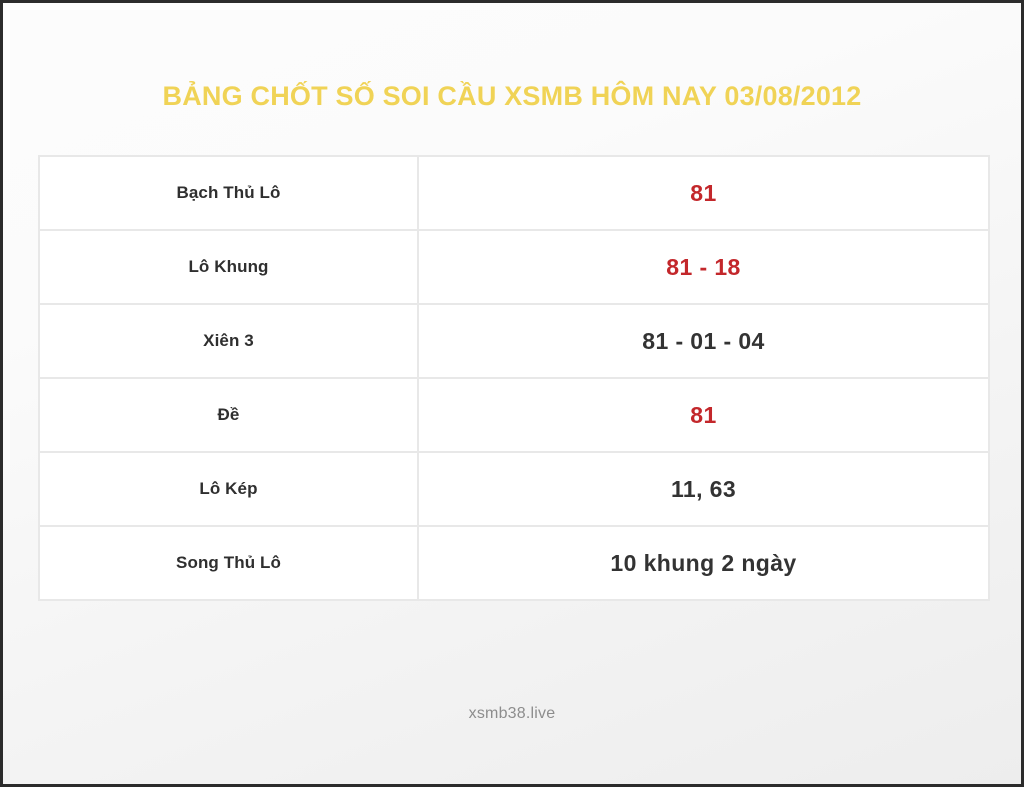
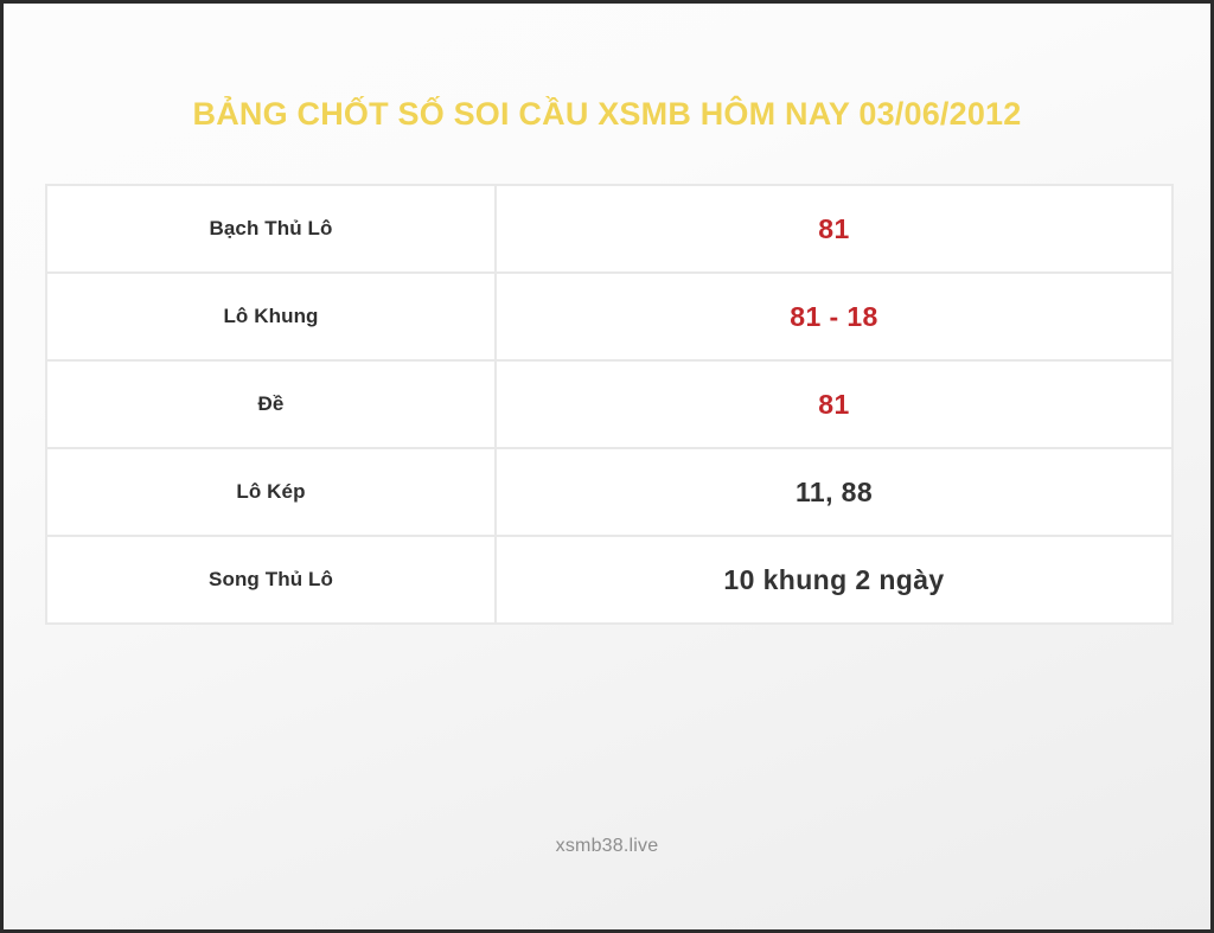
- BẢNG CHỐT SỐ SOI CẦU XSMB HÔM NAY 03/08/2012
+ BẢNG CHỐT SỐ SOI CẦU XSMB HÔM NAY 03/06/2012
  Bạch Thủ Lô	81
  Lô Khung	81 - 18
- Xiên 3	81 - 01 - 04
  Đề	81
- Lô Kép	11, 63
+ Lô Kép	11, 88
  Song Thủ Lô	10 khung 2 ngày
  xsmb38.live
